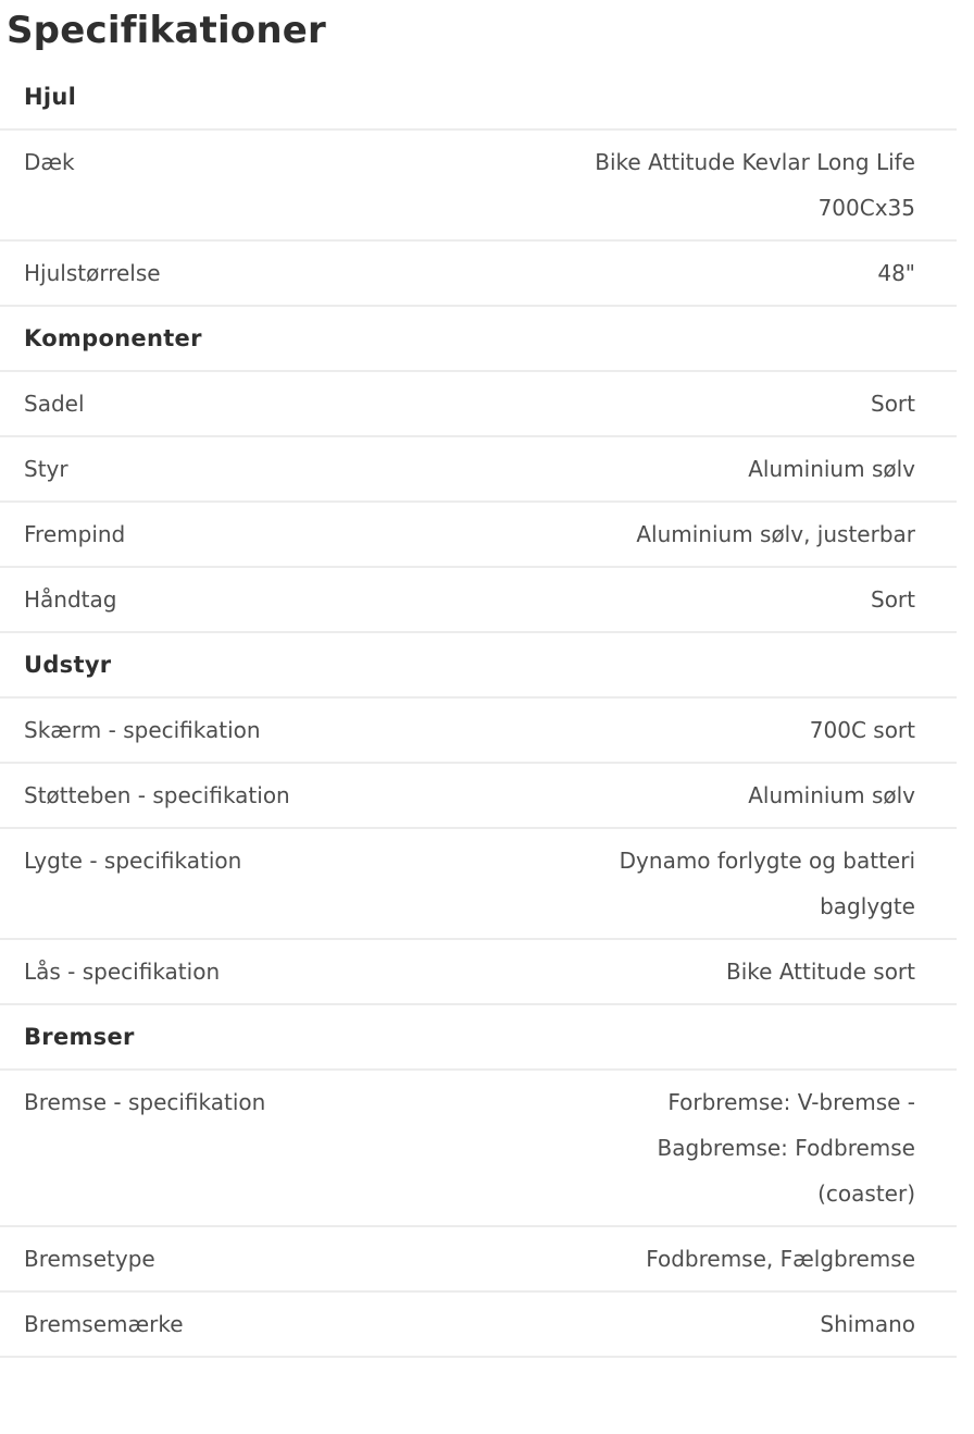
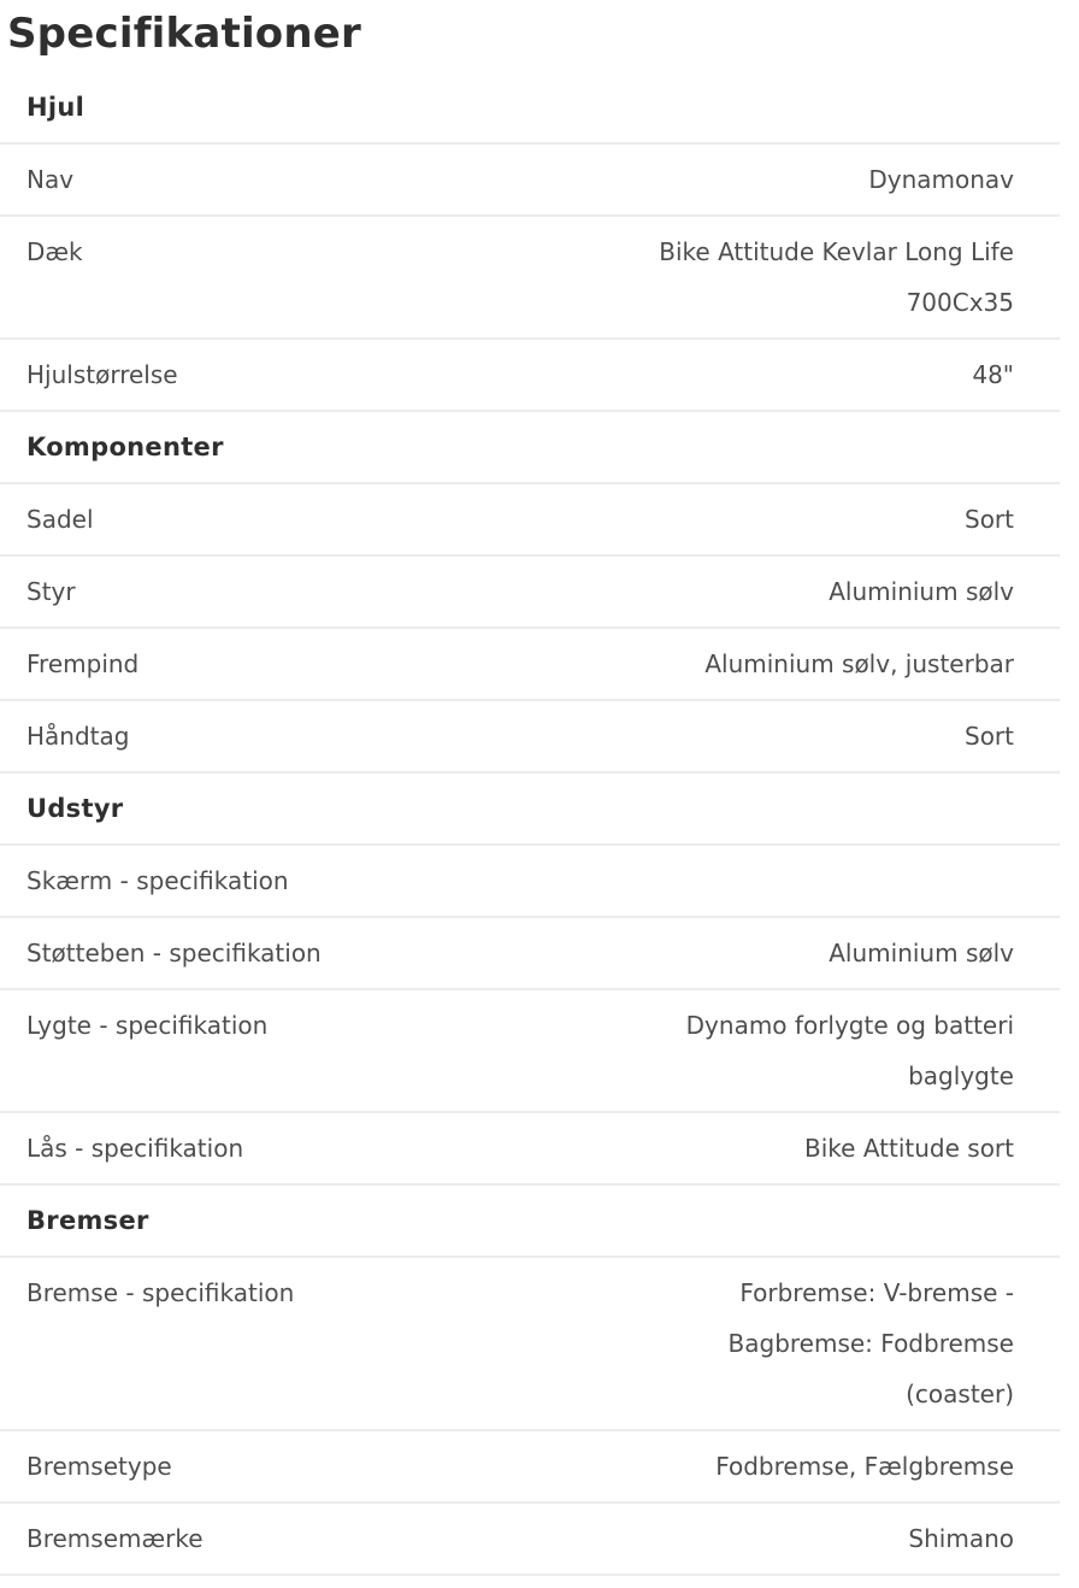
  Specifikationer
  Hjul
+ Nav
+ Dynamonav
  Dæk
  Bike Attitude Kevlar Long Life
  700Cx35
  Hjulstørrelse
  48"
  Komponenter
  Sadel
  Sort
  Styr
  Aluminium sølv
  Frempind
  Aluminium sølv, justerbar
  Håndtag
  Sort
  Udstyr
  Skærm - specifikation
- 700C sort
  Støtteben - specifikation
  Aluminium sølv
  Lygte - specifikation
  Dynamo forlygte og batteri
  baglygte
  Lås - specifikation
  Bike Attitude sort
  Bremser
  Bremse - specifikation
  Forbremse: V-bremse -
  Bagbremse: Fodbremse
  (coaster)
  Bremsetype
  Fodbremse, Fælgbremse
  Bremsemærke
  Shimano
